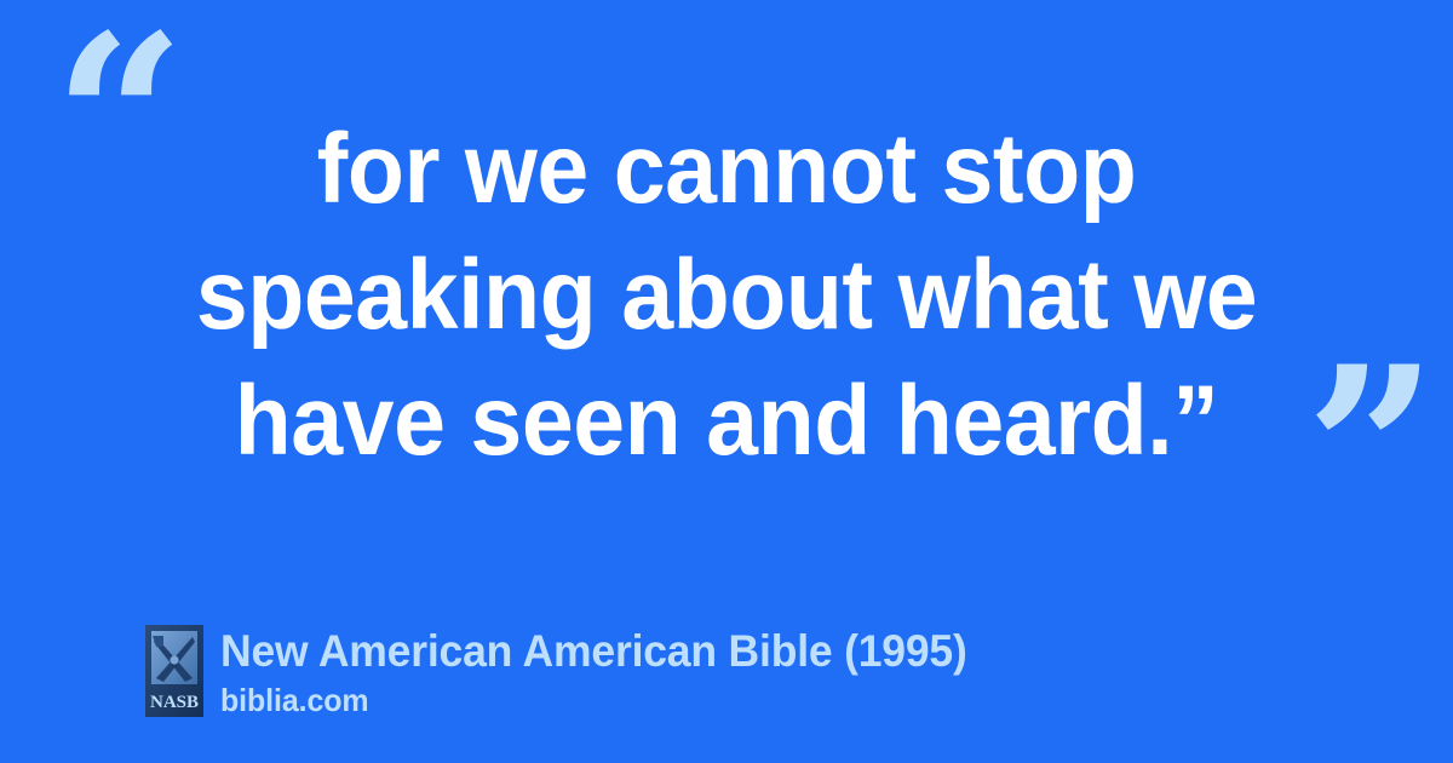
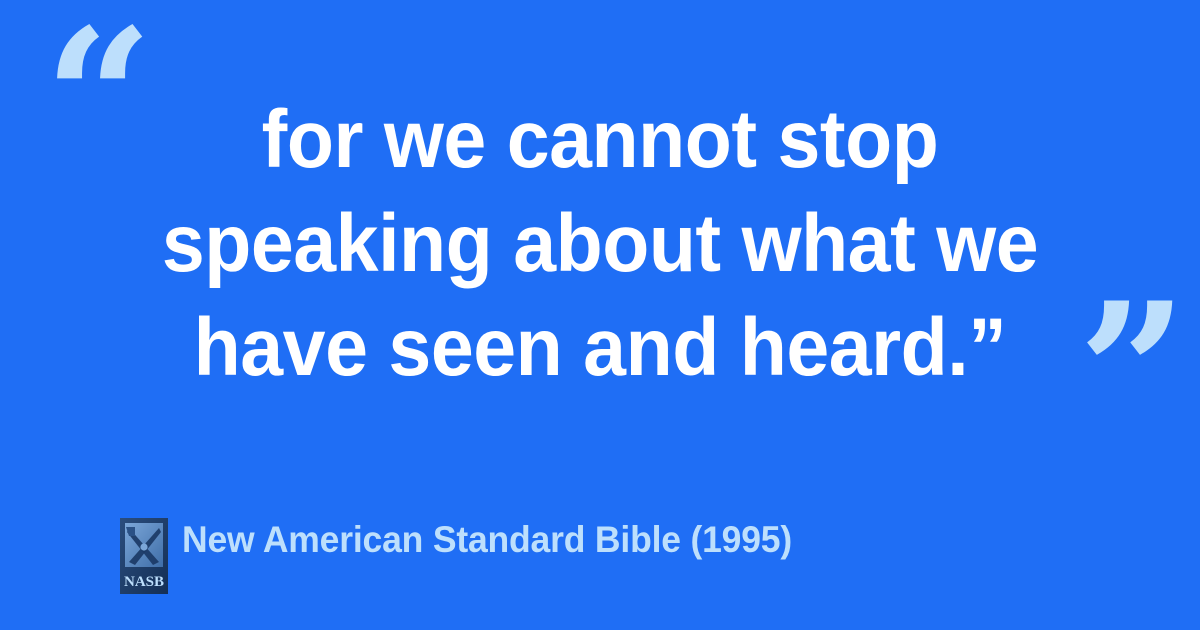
  “
  for we cannot stop
  speaking about what we
  have seen and heard.”
  ”
  NASB
- New American American Bible (1995)
+ New American Standard Bible (1995)
- biblia.com
